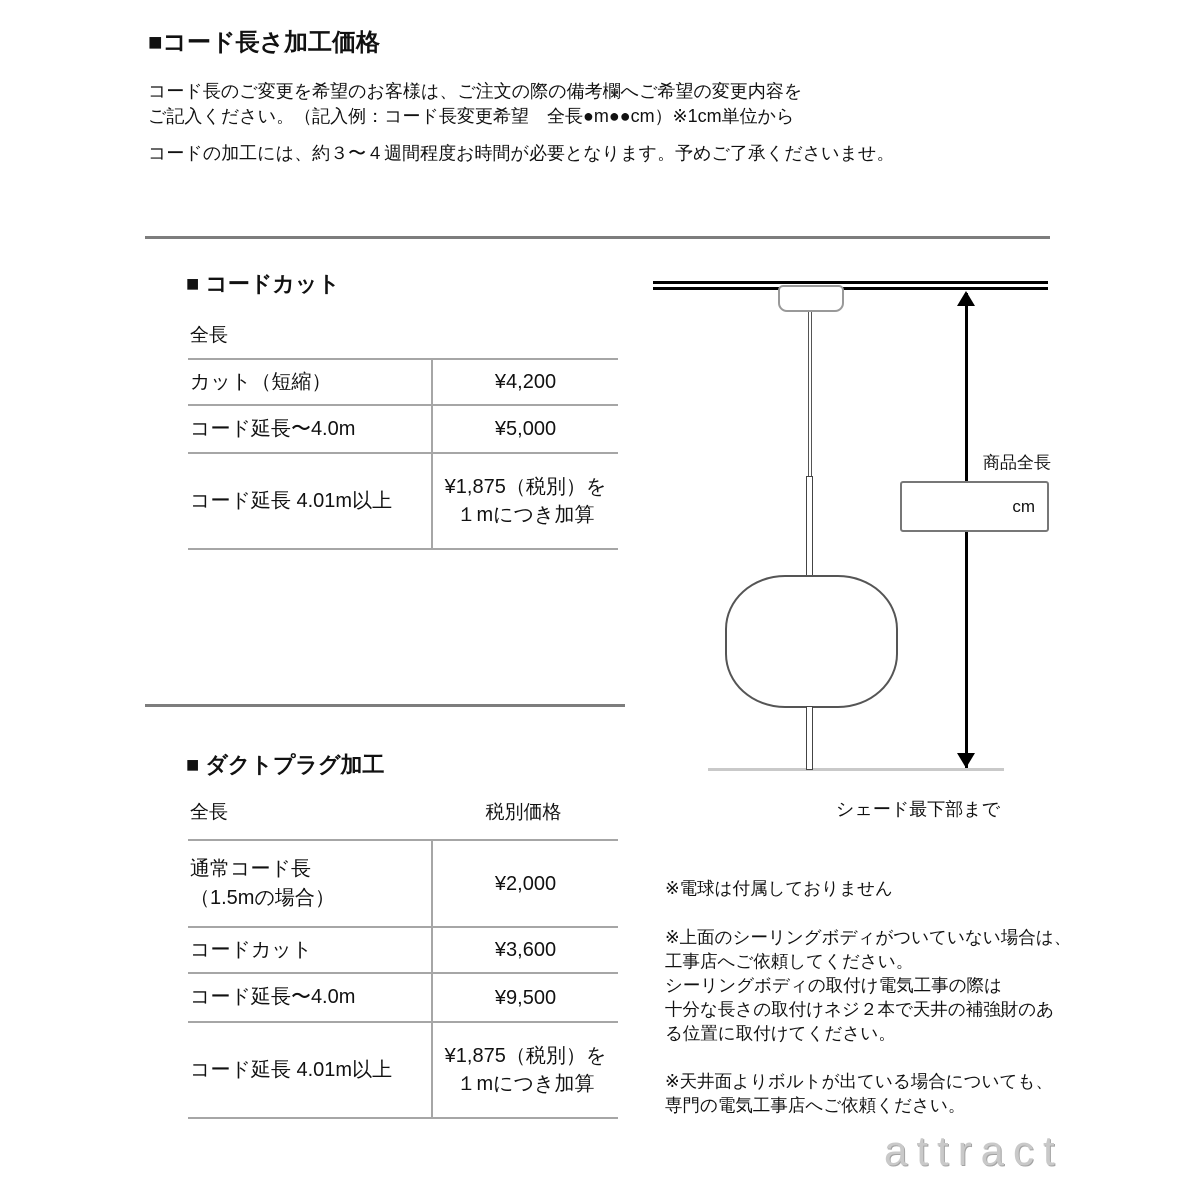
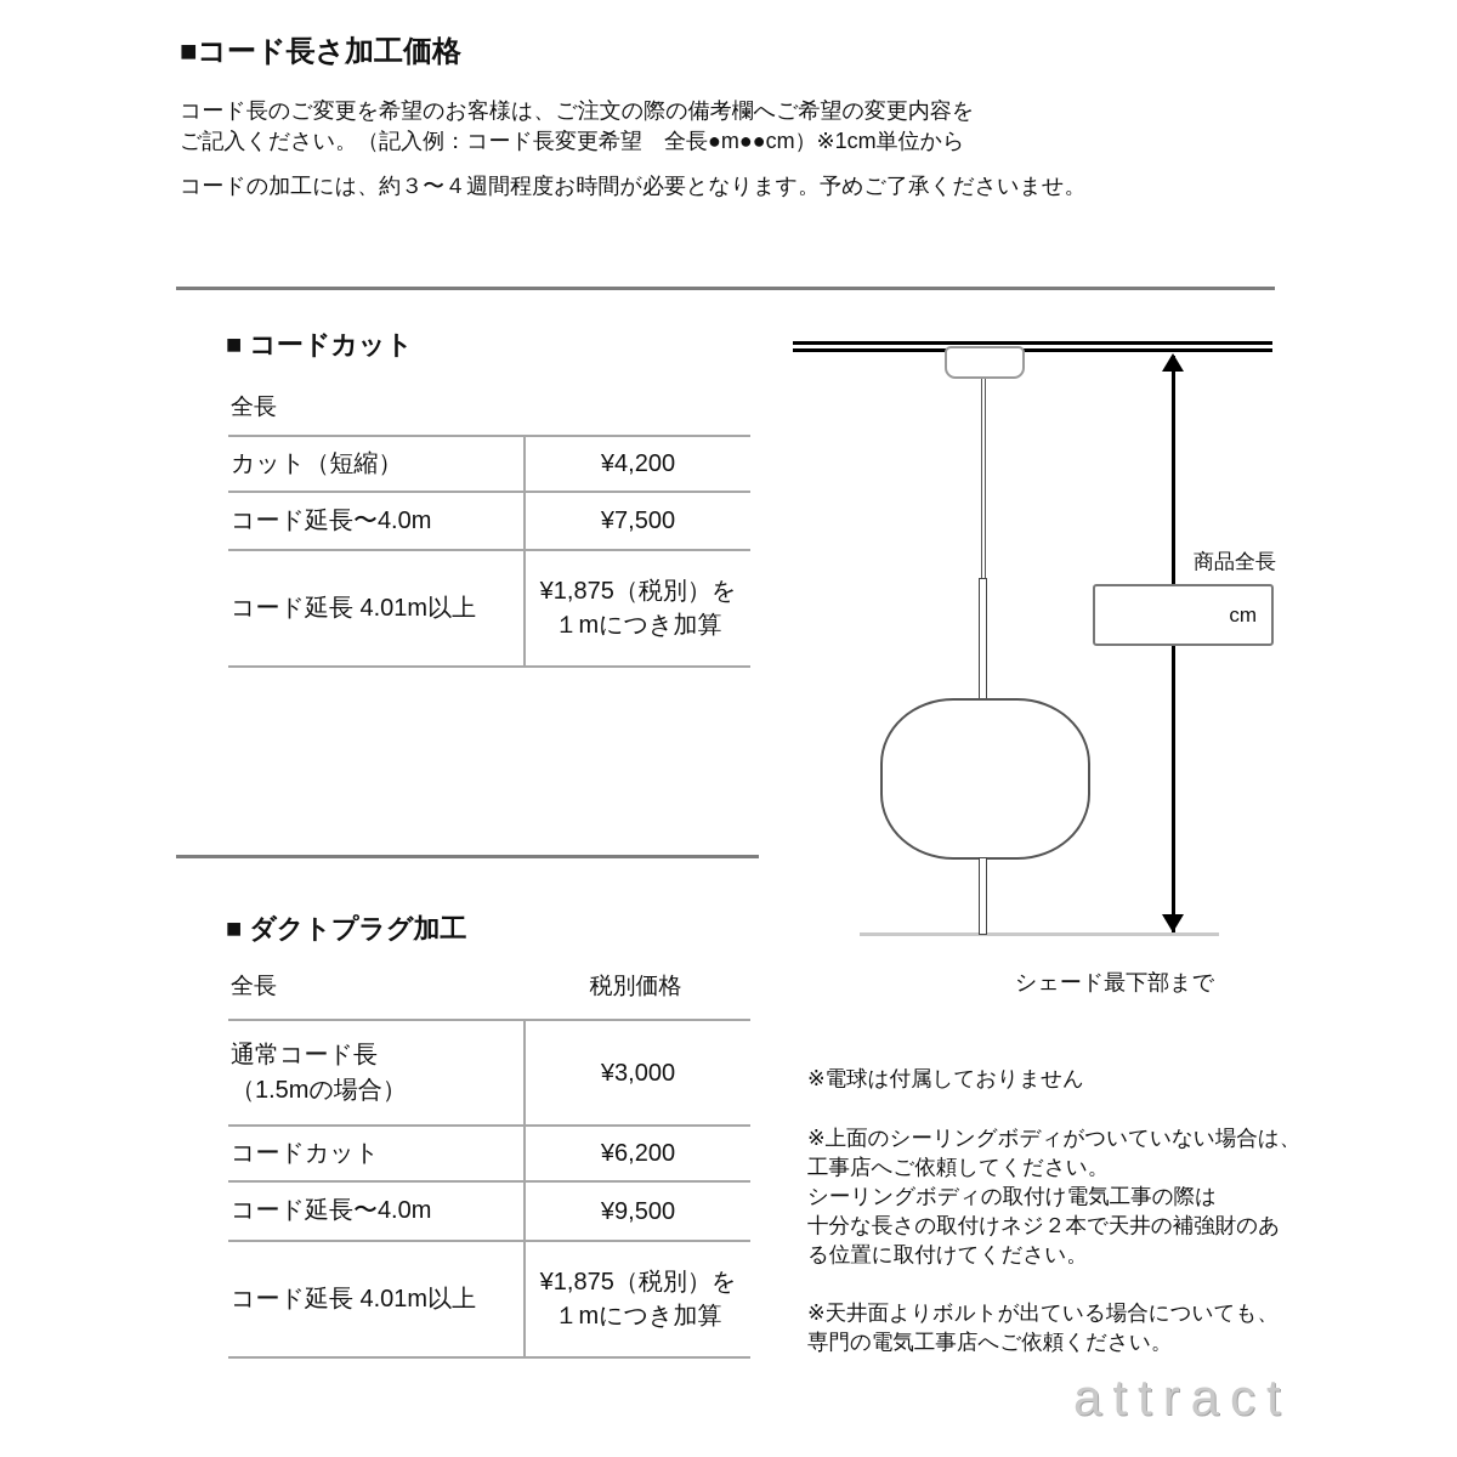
  ■コード長さ加工価格
  コード長のご変更を希望のお客様は、ご注文の際の備考欄へご希望の変更内容を
  ご記入ください。（記入例：コード長変更希望 全長●m●●cm）※1cm単位から
  コードの加工には、約３〜４週間程度お時間が必要となります。予めご了承くださいませ。
  ■ コードカット
  全長
  カット（短縮）
  ¥4,200
  コード延長〜4.0m
- ¥5,000
+ ¥7,500
  コード延長 4.01m以上
  ¥1,875（税別）を
  １mにつき加算
  ■ ダクトプラグ加工
  全長
  税別価格
  通常コード長
  （1.5mの場合）
- ¥2,000
+ ¥3,000
  コードカット
- ¥3,600
+ ¥6,200
  コード延長〜4.0m
  ¥9,500
  コード延長 4.01m以上
  ¥1,875（税別）を
  １mにつき加算
  商品全長
  cm
  シェード最下部まで
  ※電球は付属しておりません
  ※上面のシーリングボディがついていない場合は、
  工事店へご依頼してください。
  シーリングボディの取付け電気工事の際は
  十分な長さの取付けネジ２本で天井の補強財のあ
  る位置に取付けてください。
  ※天井面よりボルトが出ている場合についても、
  専門の電気工事店へご依頼ください。
  attract
